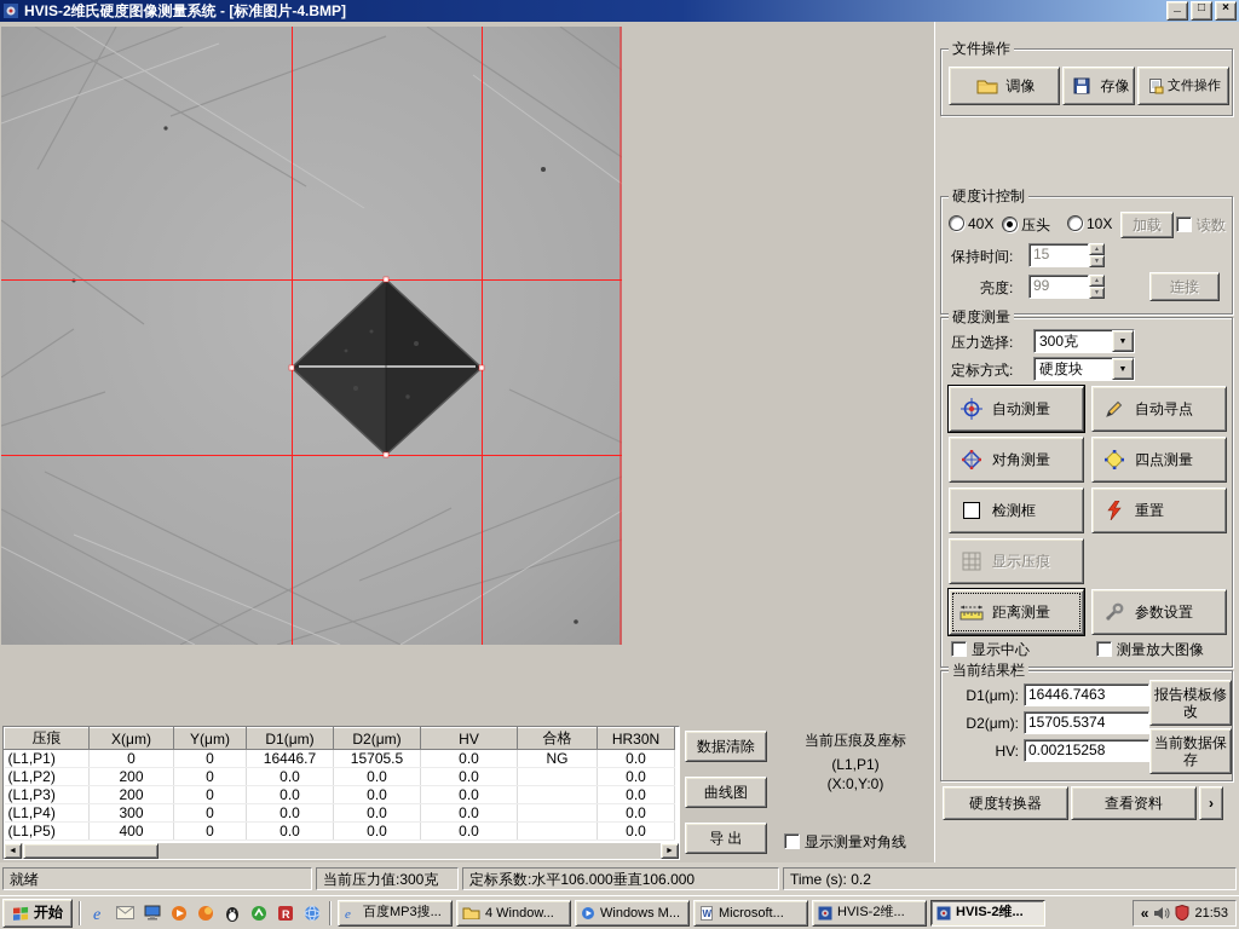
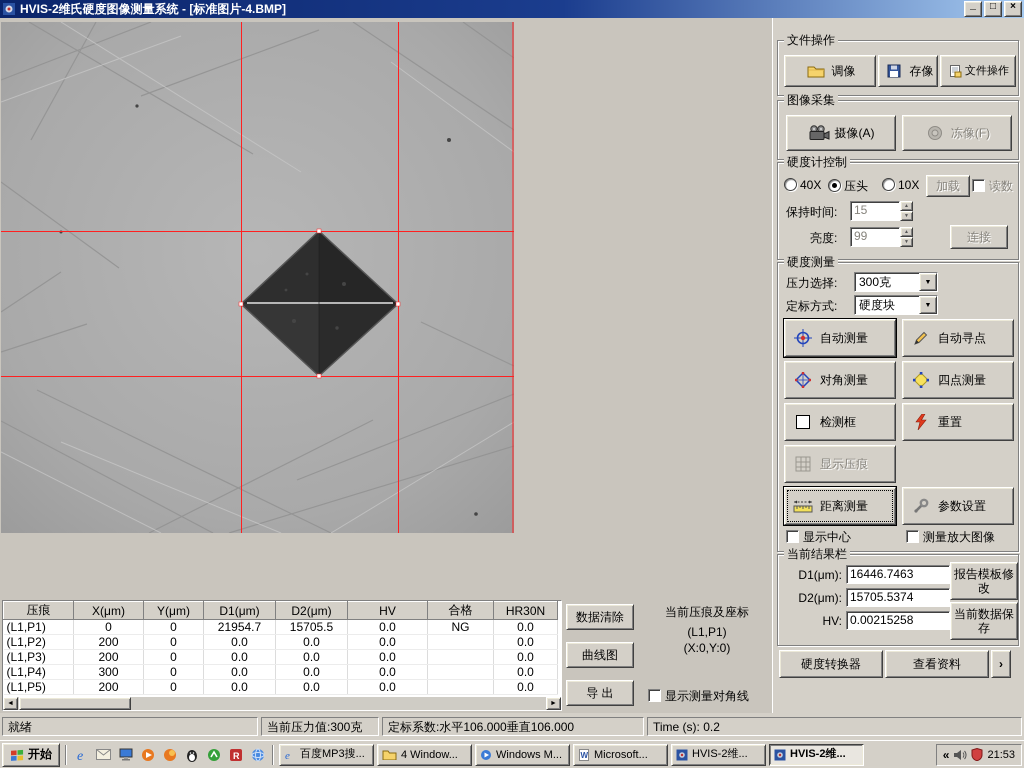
  HVIS-2维氏硬度图像测量系统 - [标准图片-4.BMP]
  _
  □
  ×
  文件操作
  调像
  存像
  文件操作
+ 图像采集
+ 摄像(A)
+ 冻像(F)
  硬度计控制
  40X
  压头
  10X
  加载
  读数
  保持时间:
  15
  亮度:
  99
  连接
  硬度测量
  压力选择:
  300克
  定标方式:
  硬度块
  自动测量
  自动寻点
  对角测量
  四点测量
  检测框
  重置
  显示压痕
  距离测量
  参数设置
  显示中心
  测量放大图像
  当前结果栏
  D1(μm):
  16446.7463
  D2(μm):
  15705.5374
  HV:
  0.00215258
  报告模板修改
  当前数据保存
  硬度转换器
  查看资料
  ›
  压痕	X(μm)	Y(μm)	D1(μm)	D2(μm)	HV	合格	HR30N
- (L1,P1)	0	0	16446.7	15705.5	0.0	NG	0.0
+ (L1,P1)	0	0	21954.7	15705.5	0.0	NG	0.0
  (L1,P2)	200	0	0.0	0.0	0.0		0.0
  (L1,P3)	200	0	0.0	0.0	0.0		0.0
  (L1,P4)	300	0	0.0	0.0	0.0		0.0
- (L1,P5)	400	0	0.0	0.0	0.0		0.0
+ (L1,P5)	200	0	0.0	0.0	0.0		0.0
  数据清除
  曲线图
  导 出
  当前压痕及座标
  (L1,P1)
  (X:0,Y:0)
  显示测量对角线
  就绪
  当前压力值:300克
  定标系数:水平106.000垂直106.000
  Time (s): 0.2
  开始
  e
  R
  e
  百度MP3搜...
  4 Window...
  Windows M...
  W
  Microsoft...
  HVIS-2维...
  HVIS-2维...
  «
  21:53
